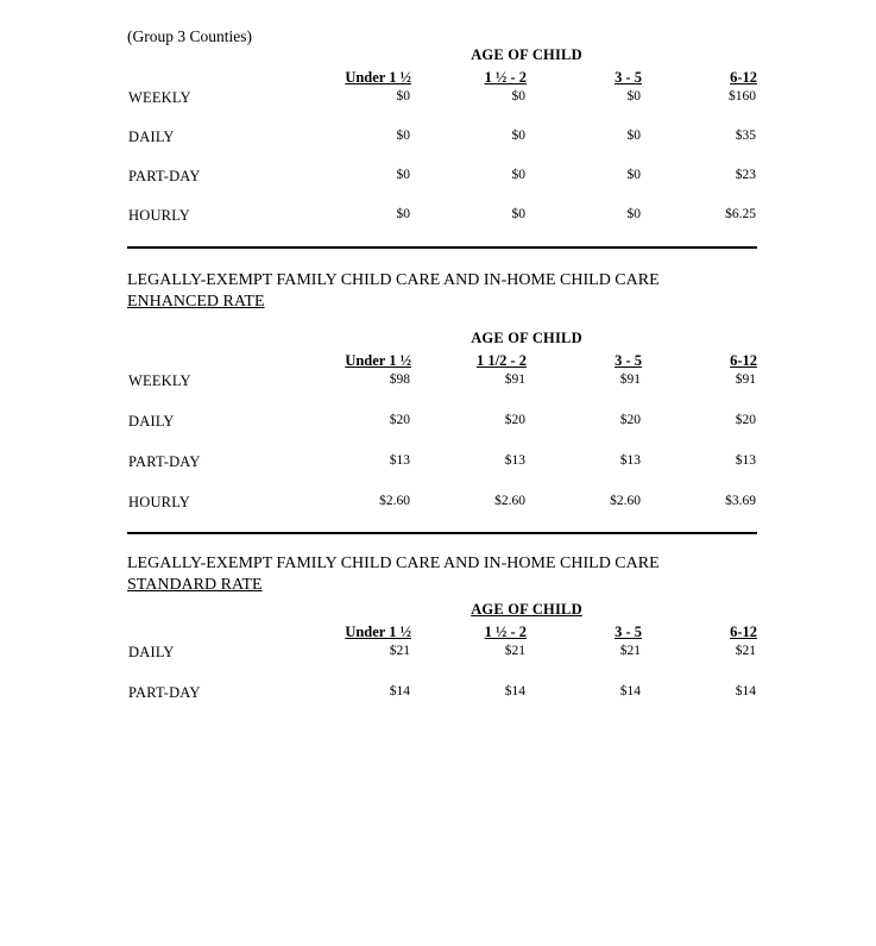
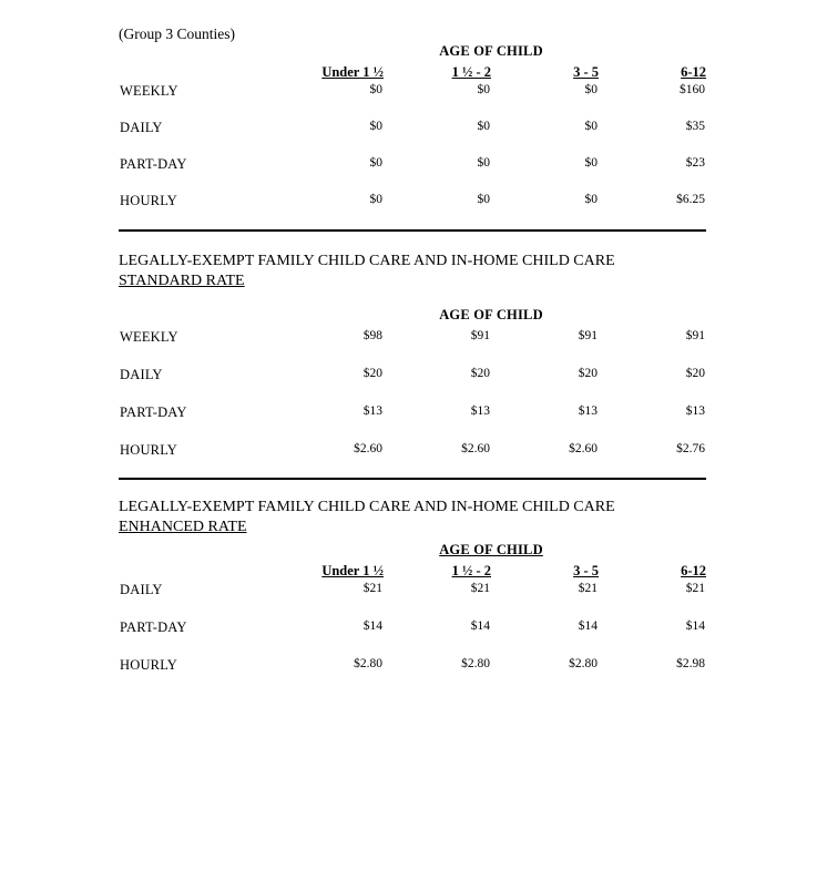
  (Group 3 Counties)
  	AGE OF CHILD
  	Under 1 ½	1 ½ - 2	3 - 5	6-12
  WEEKLY	$0	$0	$0	$160
  DAILY	$0	$0	$0	$35
  PART-DAY	$0	$0	$0	$23
  HOURLY	$0	$0	$0	$6.25
  LEGALLY-EXEMPT FAMILY CHILD CARE AND IN-HOME CHILD CARE
- ENHANCED RATE
+ STANDARD RATE
  	AGE OF CHILD
- 	Under 1 ½	1 1/2 - 2	3 - 5	6-12
  WEEKLY	$98	$91	$91	$91
  DAILY	$20	$20	$20	$20
  PART-DAY	$13	$13	$13	$13
- HOURLY	$2.60	$2.60	$2.60	$3.69
+ HOURLY	$2.60	$2.60	$2.60	$2.76
  LEGALLY-EXEMPT FAMILY CHILD CARE AND IN-HOME CHILD CARE
- STANDARD RATE
+ ENHANCED RATE
  	AGE OF CHILD
  	Under 1 ½	1 ½ - 2	3 - 5	6-12
  DAILY	$21	$21	$21	$21
  PART-DAY	$14	$14	$14	$14
+ HOURLY	$2.80	$2.80	$2.80	$2.98
